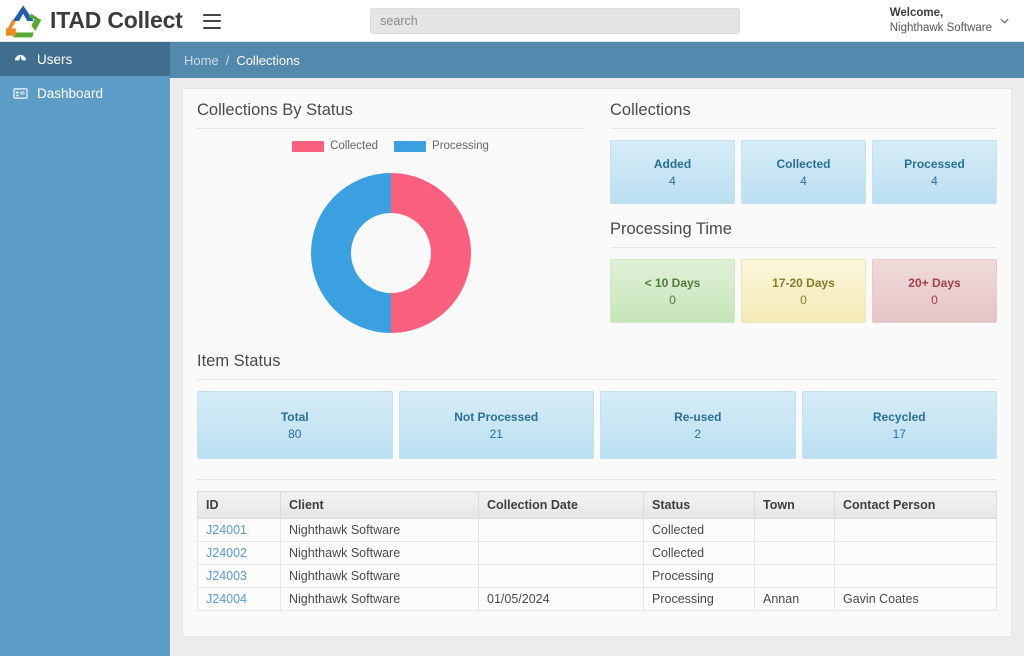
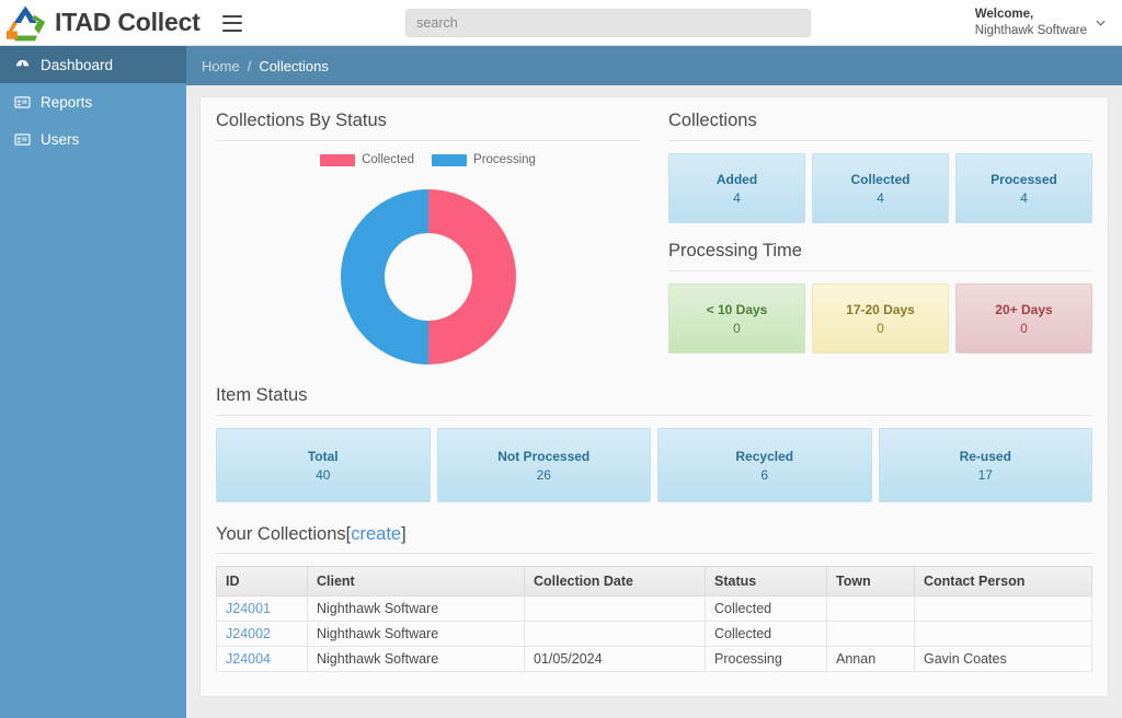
  ITAD Collect
  search
  Welcome,
  Nighthawk Software
- Users
+ Dashboard
+ Reports
- Dashboard
+ Users
  Home
  /
  Collections
  Collections By Status
  Collected
  Processing
  Collections
  Added
  4
  Collected
  4
  Processed
  4
  Processing Time
  < 10 Days
  0
  17-20 Days
  0
  20+ Days
  0
  Item Status
  Total
- 80
+ 40
  Not Processed
- 21
+ 26
- Re-used
+ Recycled
- 2
+ 6
- Recycled
+ Re-used
  17
+ Your Collections[create]
  ID	Client	Collection Date	Status	Town	Contact Person
  J24001	Nighthawk Software		Collected
  J24002	Nighthawk Software		Collected
- J24003	Nighthawk Software		Processing
  J24004	Nighthawk Software	01/05/2024	Processing	Annan	Gavin Coates
